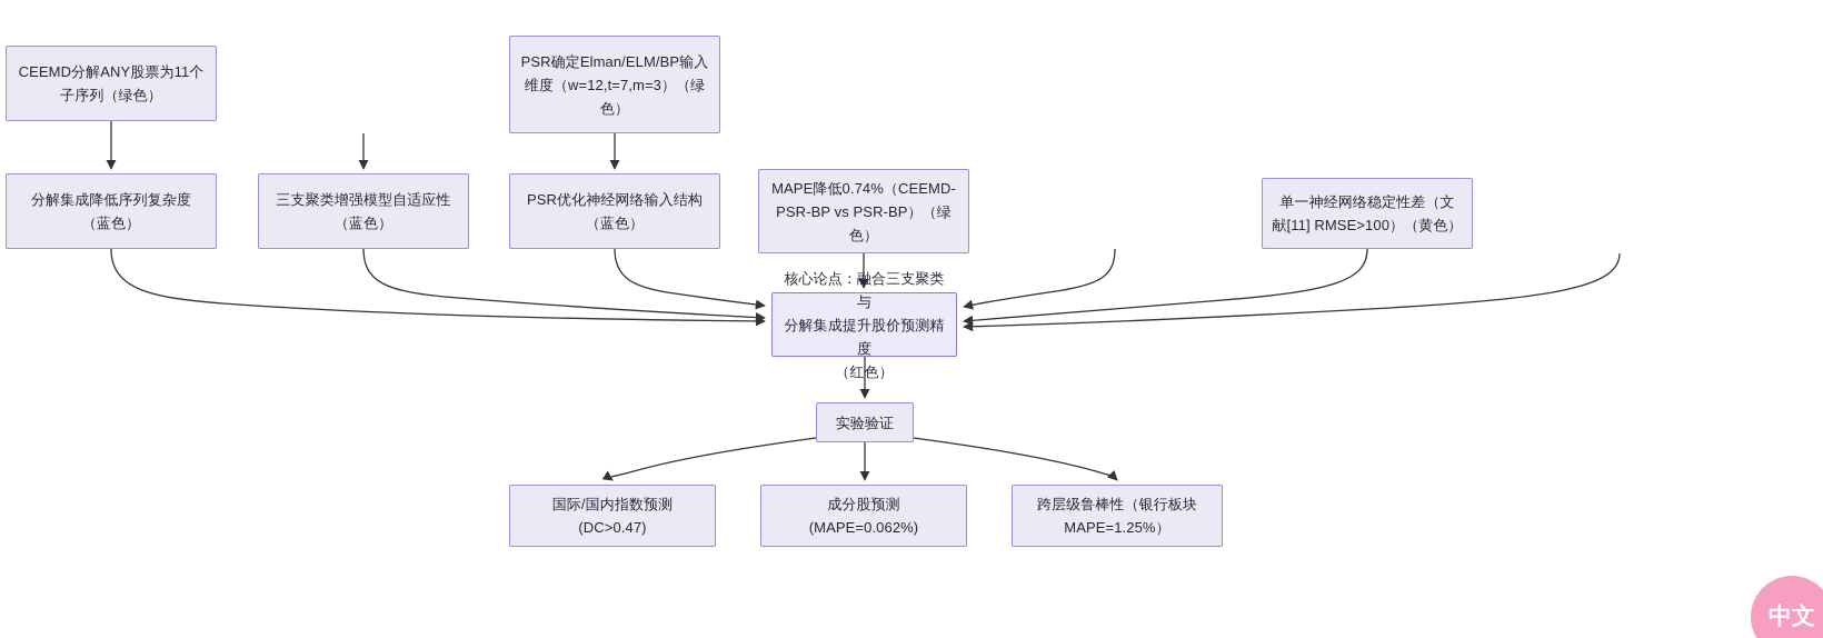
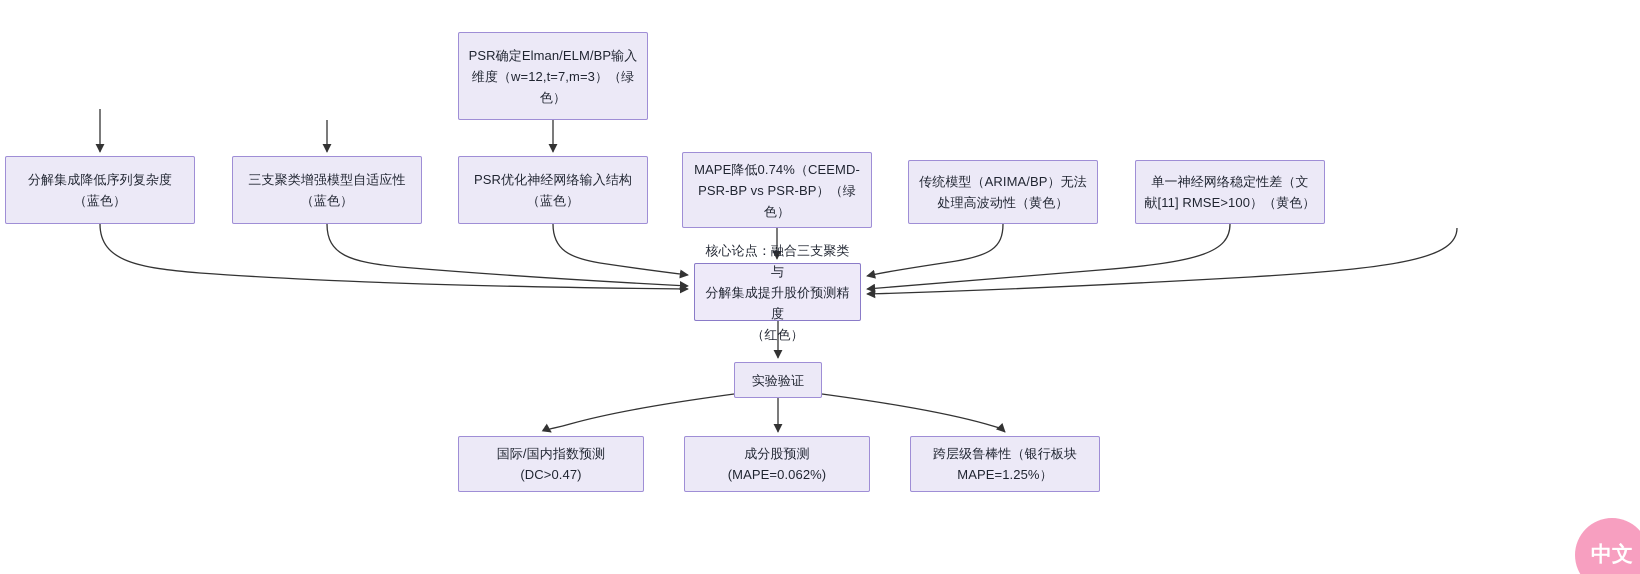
- CEEMD分解ANY股票为11个
- 子序列（绿色）
  PSR确定Elman/ELM/BP输入
  维度（w=12,t=7,m=3）（绿
  色）
  分解集成降低序列复杂度
  （蓝色）
  三支聚类增强模型自适应性
  （蓝色）
  PSR优化神经网络输入结构
  （蓝色）
  MAPE降低0.74%（CEEMD-
  PSR-BP vs PSR-BP）（绿
  色）
+ 传统模型（ARIMA/BP）无法
+ 处理高波动性（黄色）
  单一神经网络稳定性差（文
  献[11] RMSE>100）（黄色）
  核心论点：融合三支聚类与
  分解集成提升股价预测精度
  （红色）
  实验验证
  国际/国内指数预测
  (DC>0.47)
  成分股预测
  (MAPE=0.062%)
  跨层级鲁棒性（银行板块
  MAPE=1.25%）
  中文
